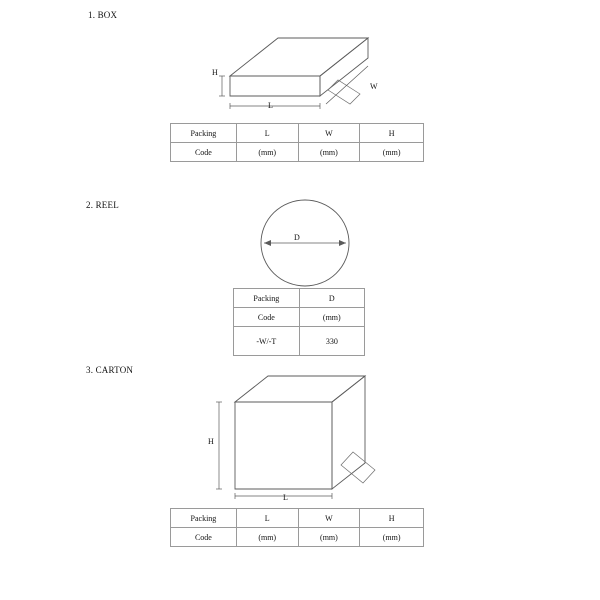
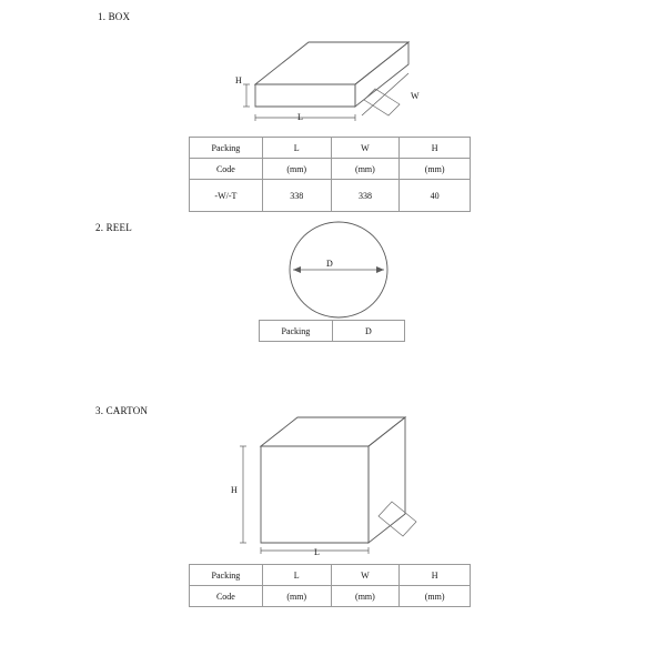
  1. BOX
  H
  L
  W
  Packing	L	W	H
  Code	(mm)	(mm)	(mm)
+ -W/-T	338	338	40
  2. REEL
  D
  Packing	D
- Code	(mm)
- -W/-T	330
  3. CARTON
  H
  L
  Packing	L	W	H
  Code	(mm)	(mm)	(mm)
